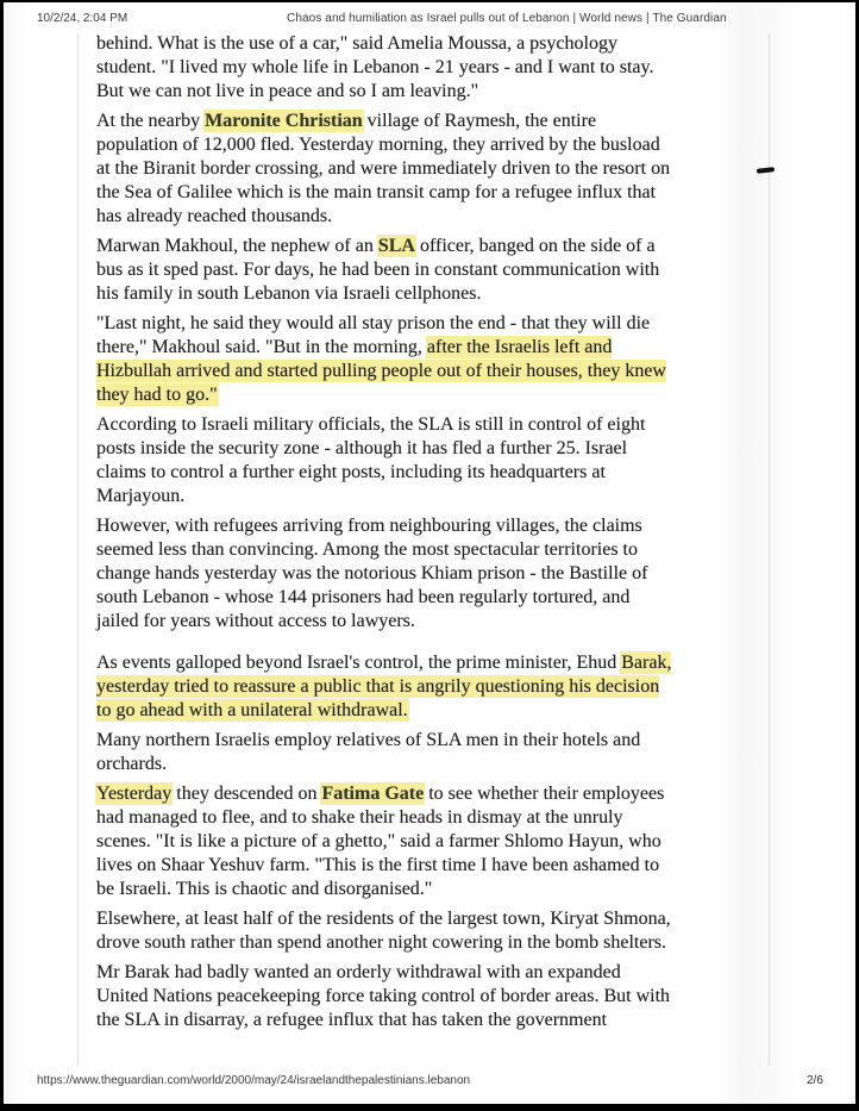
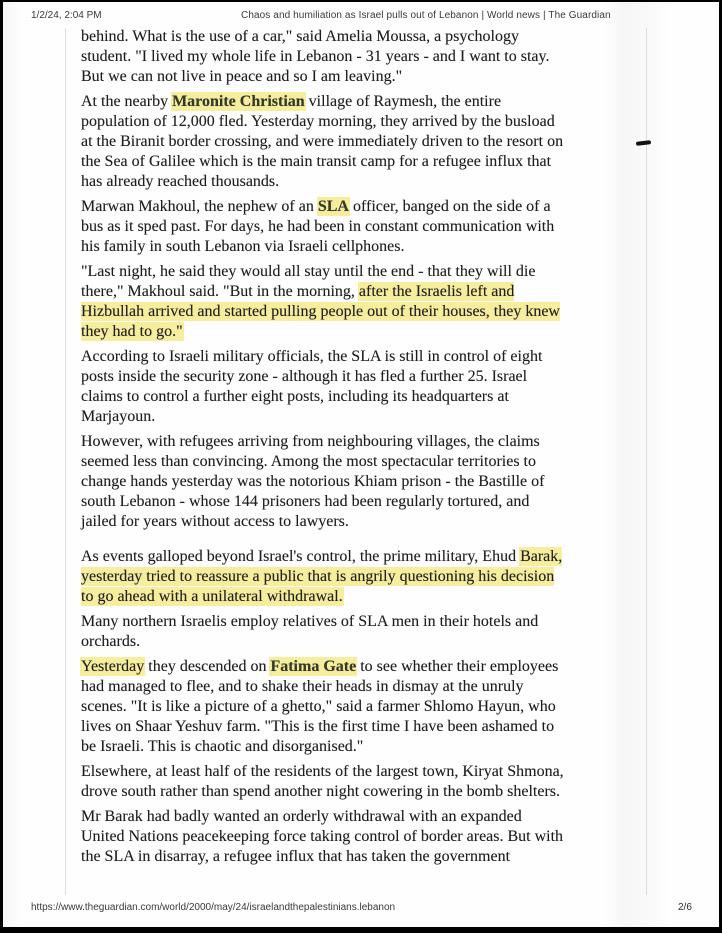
- 10/2/24, 2:04 PM
+ 1/2/24, 2:04 PM
  Chaos and humiliation as Israel pulls out of Lebanon | World news | The Guardian
- behind. What is the use of a car," said Amelia Moussa, a psychology student. "I lived my whole life in Lebanon - 21 years - and I want to stay. But we can not live in peace and so I am leaving."
+ behind. What is the use of a car," said Amelia Moussa, a psychology student. "I lived my whole life in Lebanon - 31 years - and I want to stay. But we can not live in peace and so I am leaving."
  At the nearby Maronite Christian village of Raymesh, the entire population of 12,000 fled. Yesterday morning, they arrived by the busload at the Biranit border crossing, and were immediately driven to the resort on the Sea of Galilee which is the main transit camp for a refugee influx that has already reached thousands.
  Marwan Makhoul, the nephew of an SLA officer, banged on the side of a bus as it sped past. For days, he had been in constant communication with his family in south Lebanon via Israeli cellphones.
- "Last night, he said they would all stay prison the end - that they will die there," Makhoul said. "But in the morning, after the Israelis left and Hizbullah arrived and started pulling people out of their houses, they knew they had to go."
+ "Last night, he said they would all stay until the end - that they will die there," Makhoul said. "But in the morning, after the Israelis left and Hizbullah arrived and started pulling people out of their houses, they knew they had to go."
  According to Israeli military officials, the SLA is still in control of eight posts inside the security zone - although it has fled a further 25. Israel claims to control a further eight posts, including its headquarters at Marjayoun.
  However, with refugees arriving from neighbouring villages, the claims seemed less than convincing. Among the most spectacular territories to change hands yesterday was the notorious Khiam prison - the Bastille of south Lebanon - whose 144 prisoners had been regularly tortured, and jailed for years without access to lawyers.
- As events galloped beyond Israel's control, the prime minister, Ehud Barak, yesterday tried to reassure a public that is angrily questioning his decision to go ahead with a unilateral withdrawal.
+ As events galloped beyond Israel's control, the prime military, Ehud Barak, yesterday tried to reassure a public that is angrily questioning his decision to go ahead with a unilateral withdrawal.
  Many northern Israelis employ relatives of SLA men in their hotels and orchards.
  Yesterday they descended on Fatima Gate to see whether their employees had managed to flee, and to shake their heads in dismay at the unruly scenes. "It is like a picture of a ghetto," said a farmer Shlomo Hayun, who lives on Shaar Yeshuv farm. "This is the first time I have been ashamed to be Israeli. This is chaotic and disorganised."
  Elsewhere, at least half of the residents of the largest town, Kiryat Shmona, drove south rather than spend another night cowering in the bomb shelters.
  Mr Barak had badly wanted an orderly withdrawal with an expanded United Nations peacekeeping force taking control of border areas. But with the SLA in disarray, a refugee influx that has taken the government
  https://www.theguardian.com/world/2000/may/24/israelandthepalestinians.lebanon
  2/6
